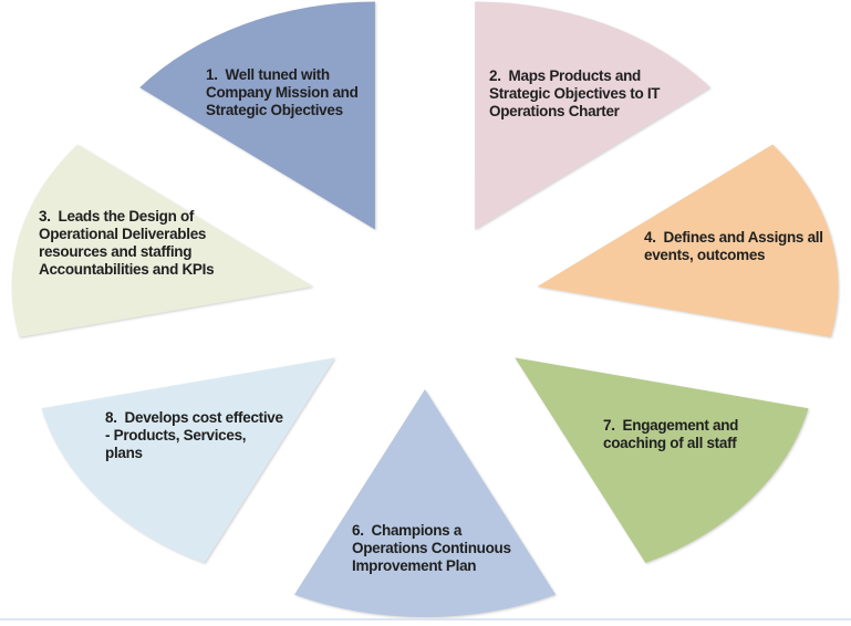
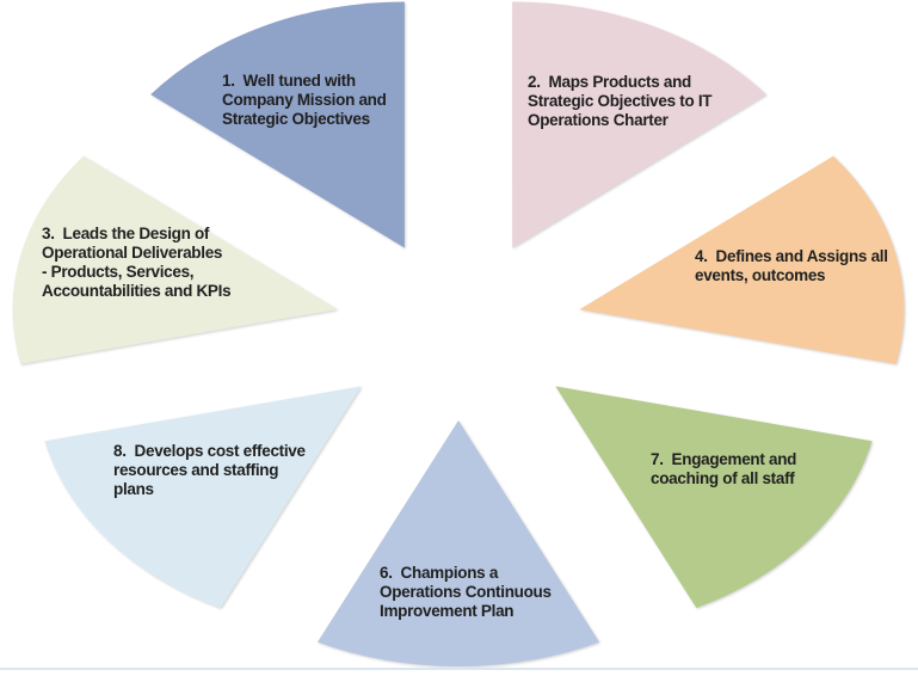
  1. Well tuned with
  Company Mission and
  Strategic Objectives
  2. Maps Products and
  Strategic Objectives to IT
  Operations Charter
  3. Leads the Design of
  Operational Deliverables
- resources and staffing
+ - Products, Services,
  Accountabilities and KPIs
  4. Defines and Assigns all
  events, outcomes
  8. Develops cost effective
- - Products, Services,
+ resources and staffing
  plans
  6. Champions a
  Operations Continuous
  Improvement Plan
  7. Engagement and
  coaching of all staff
